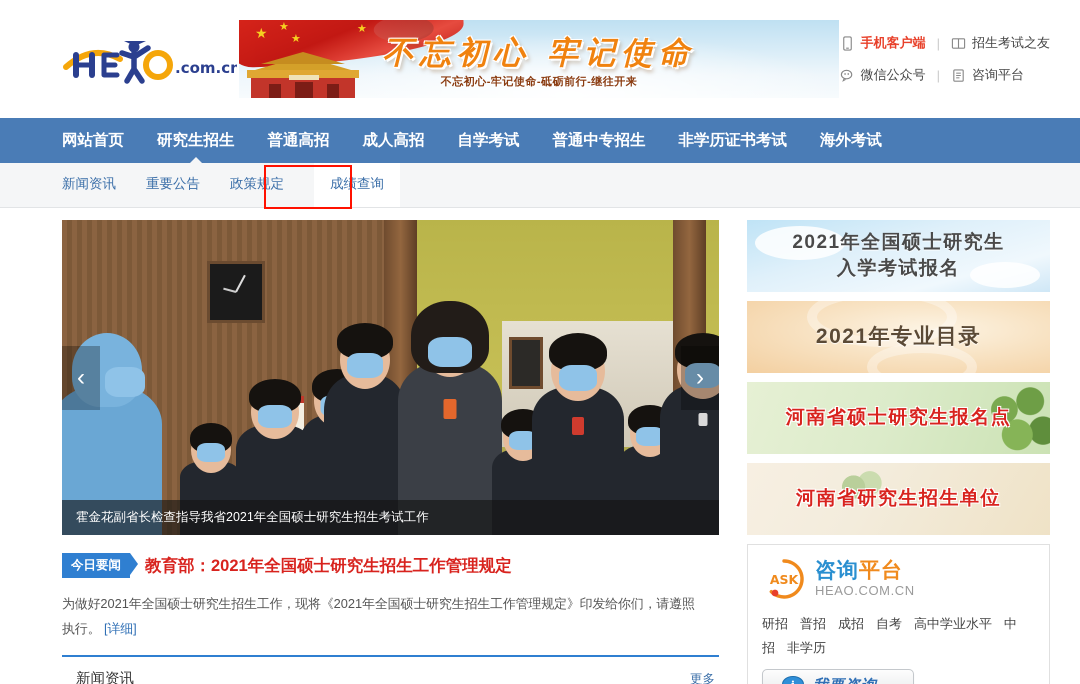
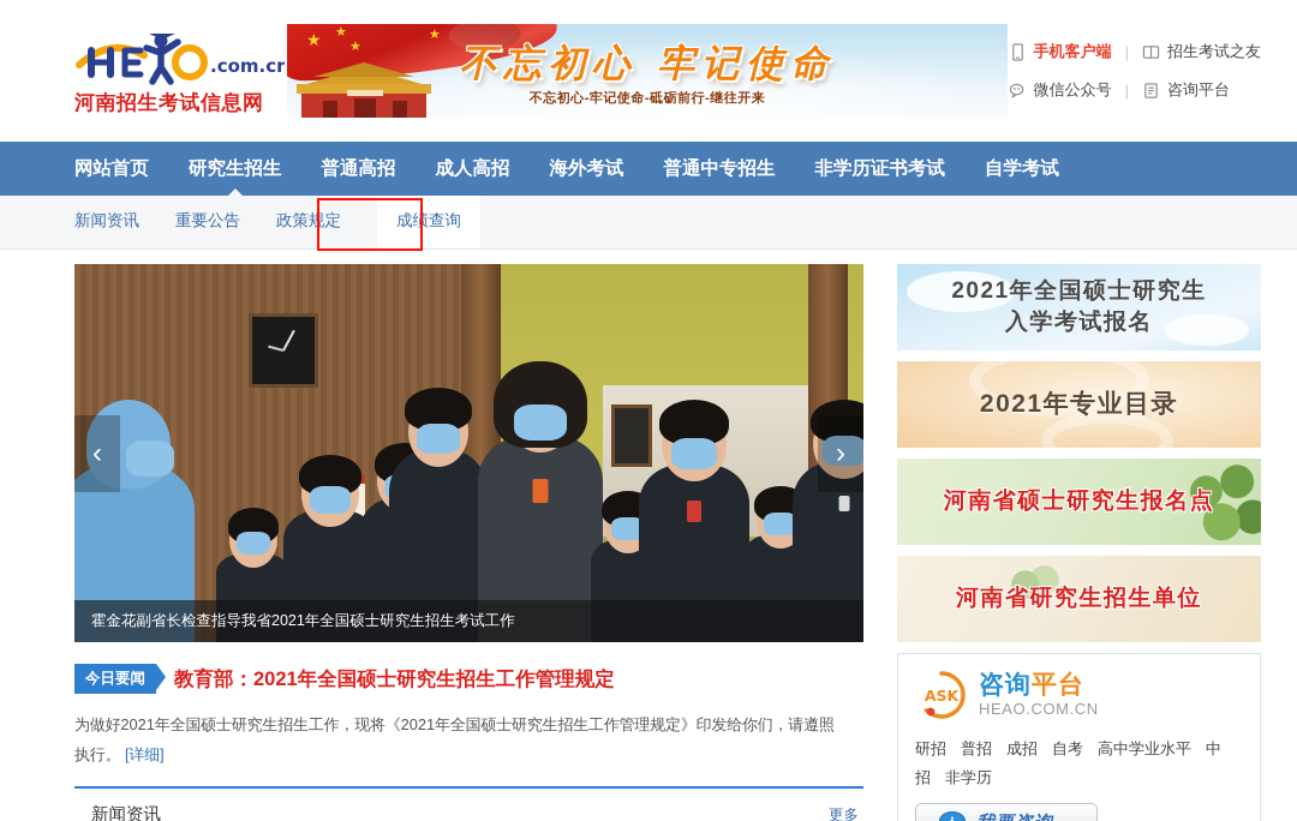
  .com.cn
+ 河南招生考试信息网
  ★
  ★
  ★
  ★
  不忘初心 牢记使命
  不忘初心-牢记使命-砥砺前行-继往开来
  手机客户端
  |
  招生考试之友
  微信公众号
  |
  咨询平台
  网站首页
  研究生招生
  普通高招
  成人高招
- 自学考试
+ 海外考试
  普通中专招生
  非学历证书考试
- 海外考试
+ 自学考试
  新闻资讯
  重要公告
  政策规定
  成绩查询
  ‹
  ›
  霍金花副省长检查指导我省2021年全国硕士研究生招生考试工作
  今日要闻
  教育部：2021年全国硕士研究生招生工作管理规定
  为做好2021年全国硕士研究生招生工作，现将《2021年全国硕士研究生招生工作管理规定》印发给你们，请遵照执行。 [详细]
  新闻资讯
  更多
  2021年全国硕士研究生
  入学考试报名
  2021年专业目录
  河南省硕士研究生报名点
  河南省研究生招生单位
  ASK
  咨询平台
  HEAO.COM.CN
  研招 普招 成招 自考 高中学业水平 中招 非学历
